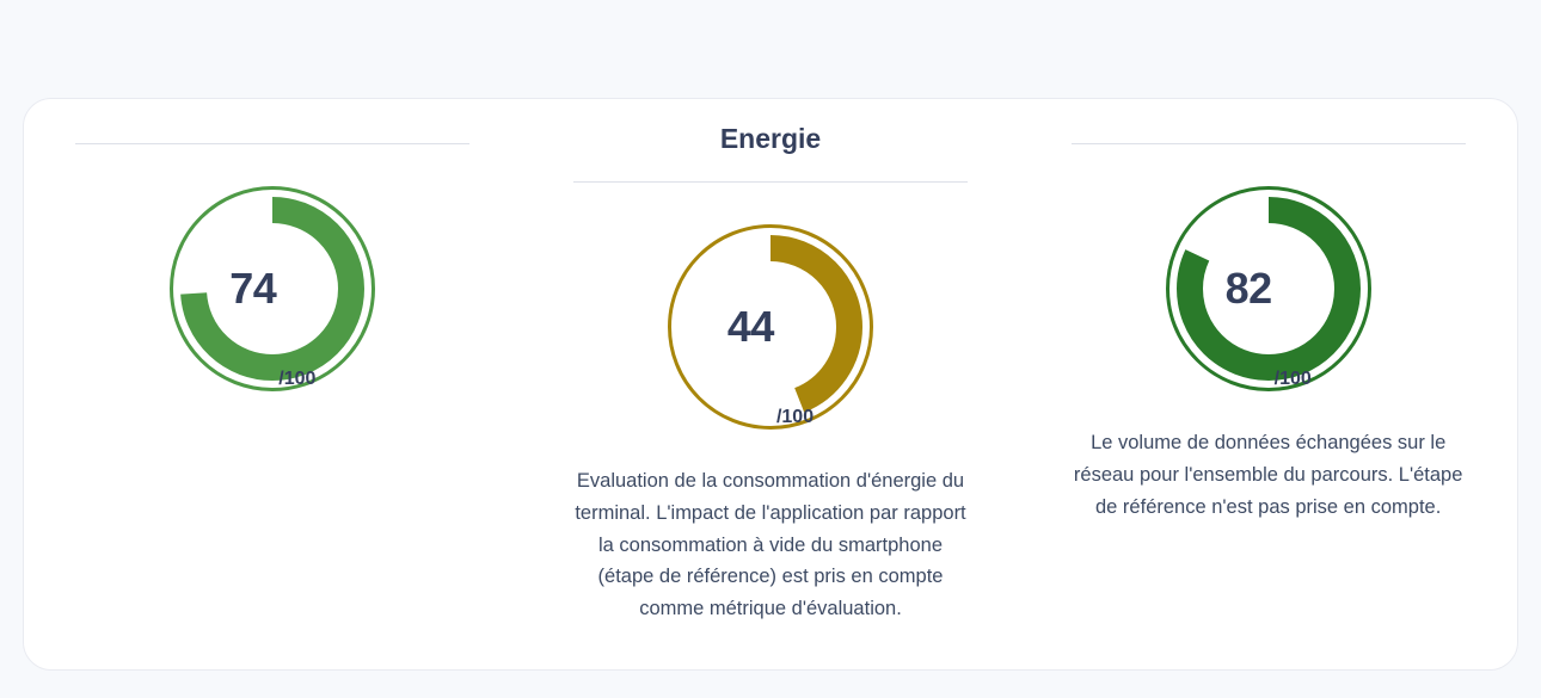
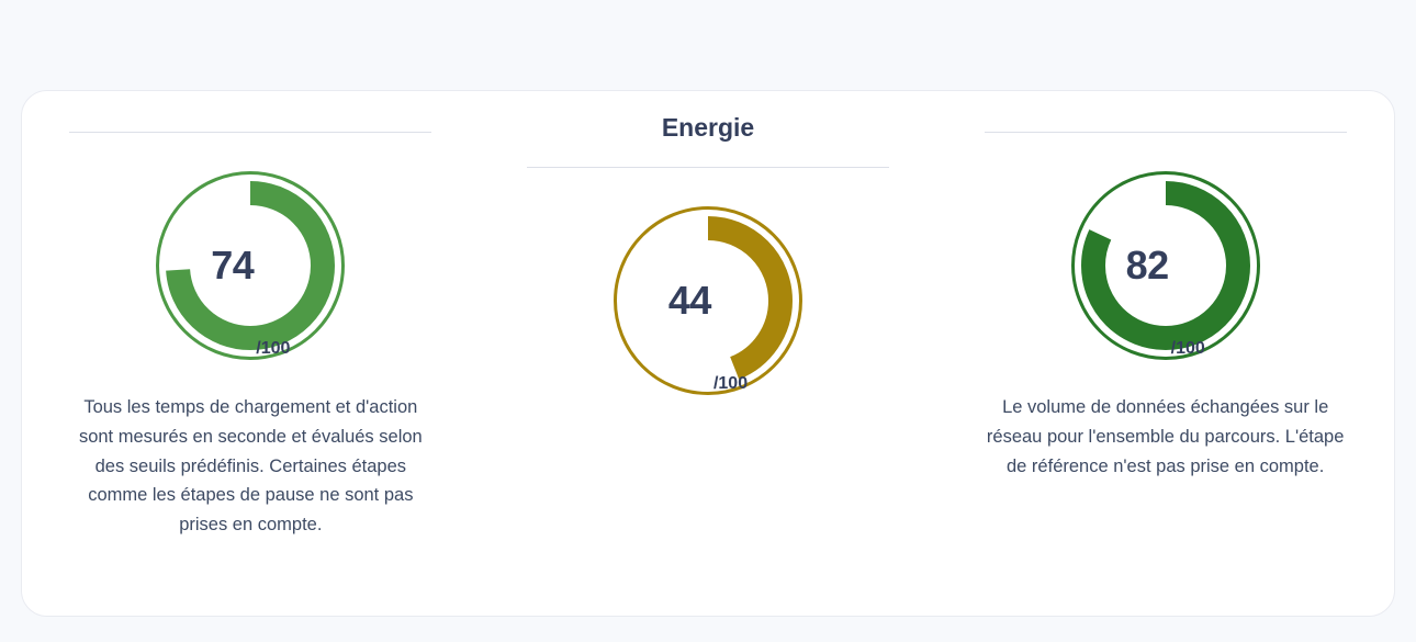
  74
  /100
+ Tous les temps de chargement et d'action sont mesurés en seconde et évalués selon des seuils prédéfinis. Certaines étapes comme les étapes de pause ne sont pas prises en compte.
  Energie
  44
  /100
- Evaluation de la consommation d'énergie du terminal. L'impact de l'application par rapport la consommation à vide du smartphone (étape de référence) est pris en compte comme métrique d'évaluation.
  82
  /100
  Le volume de données échangées sur le réseau pour l'ensemble du parcours. L'étape de référence n'est pas prise en compte.
